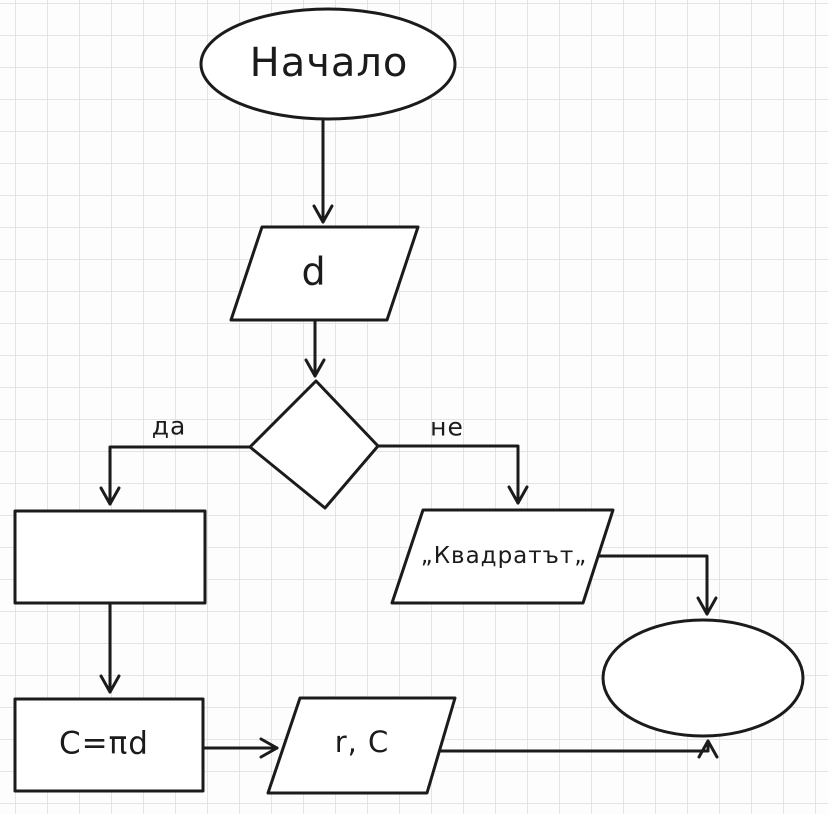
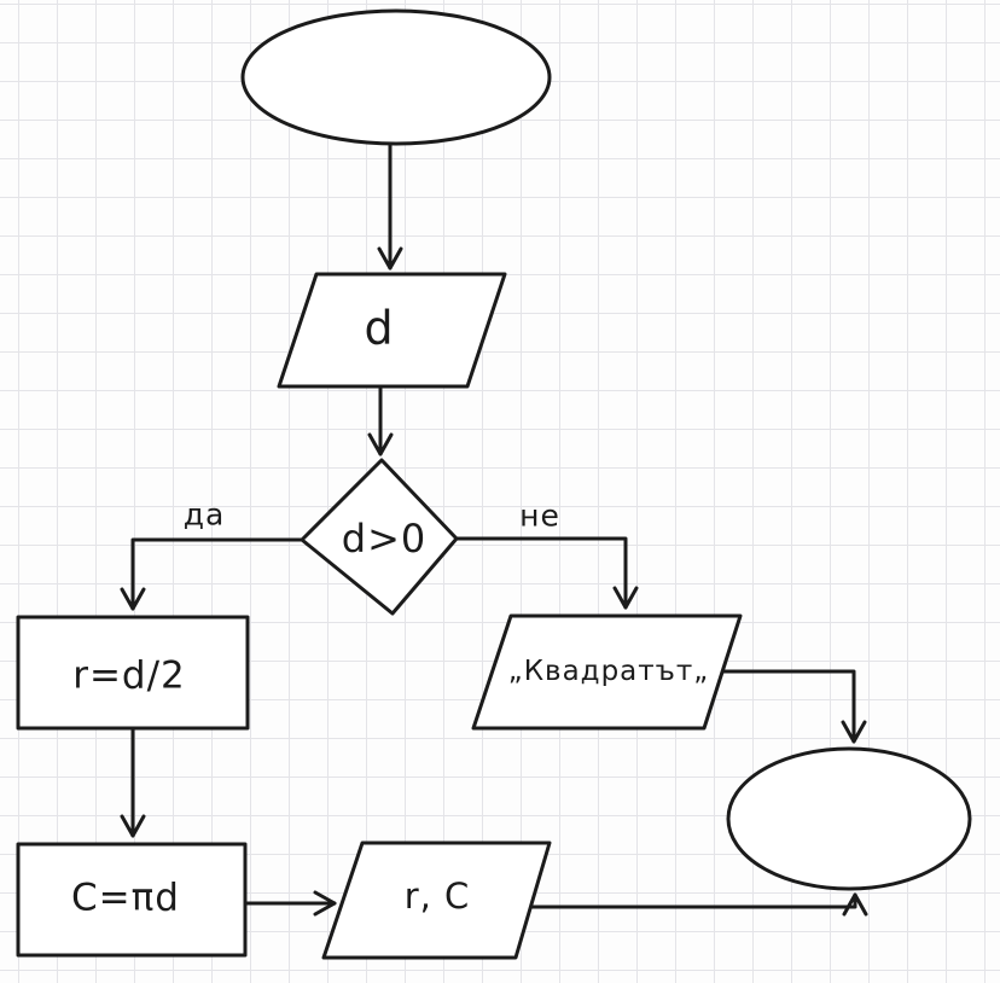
- Начало
  d
+ d>0
  да
  не
+ r=d/2
  „Квадратът„
  C=πd
  r, C
